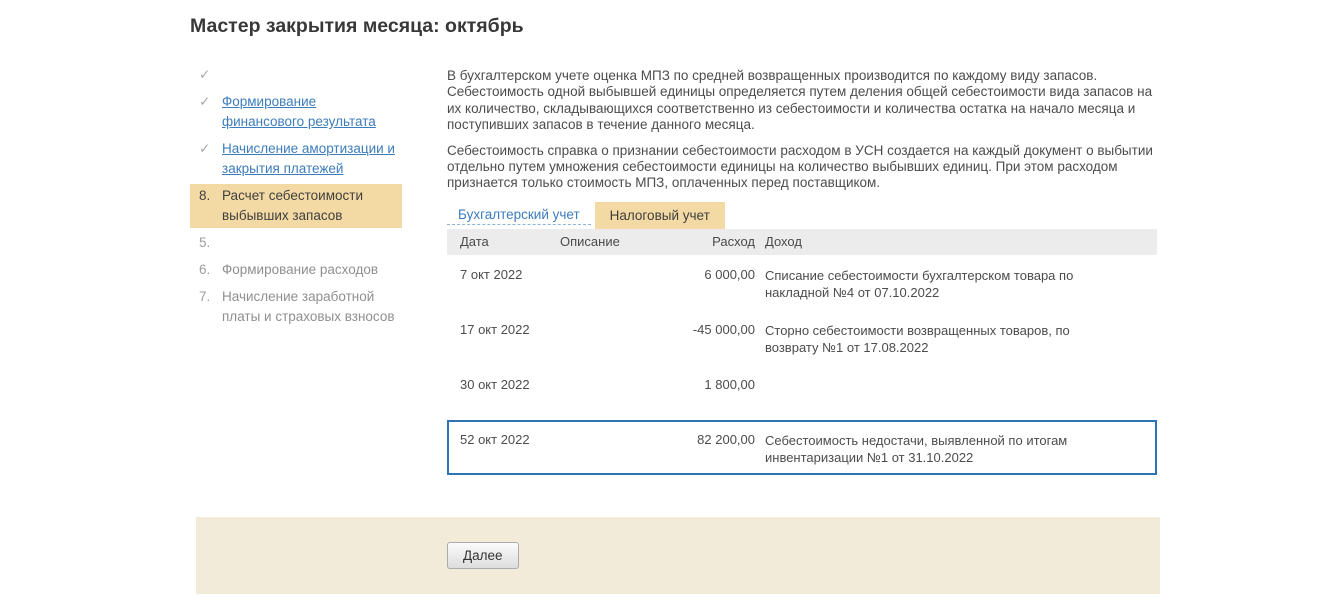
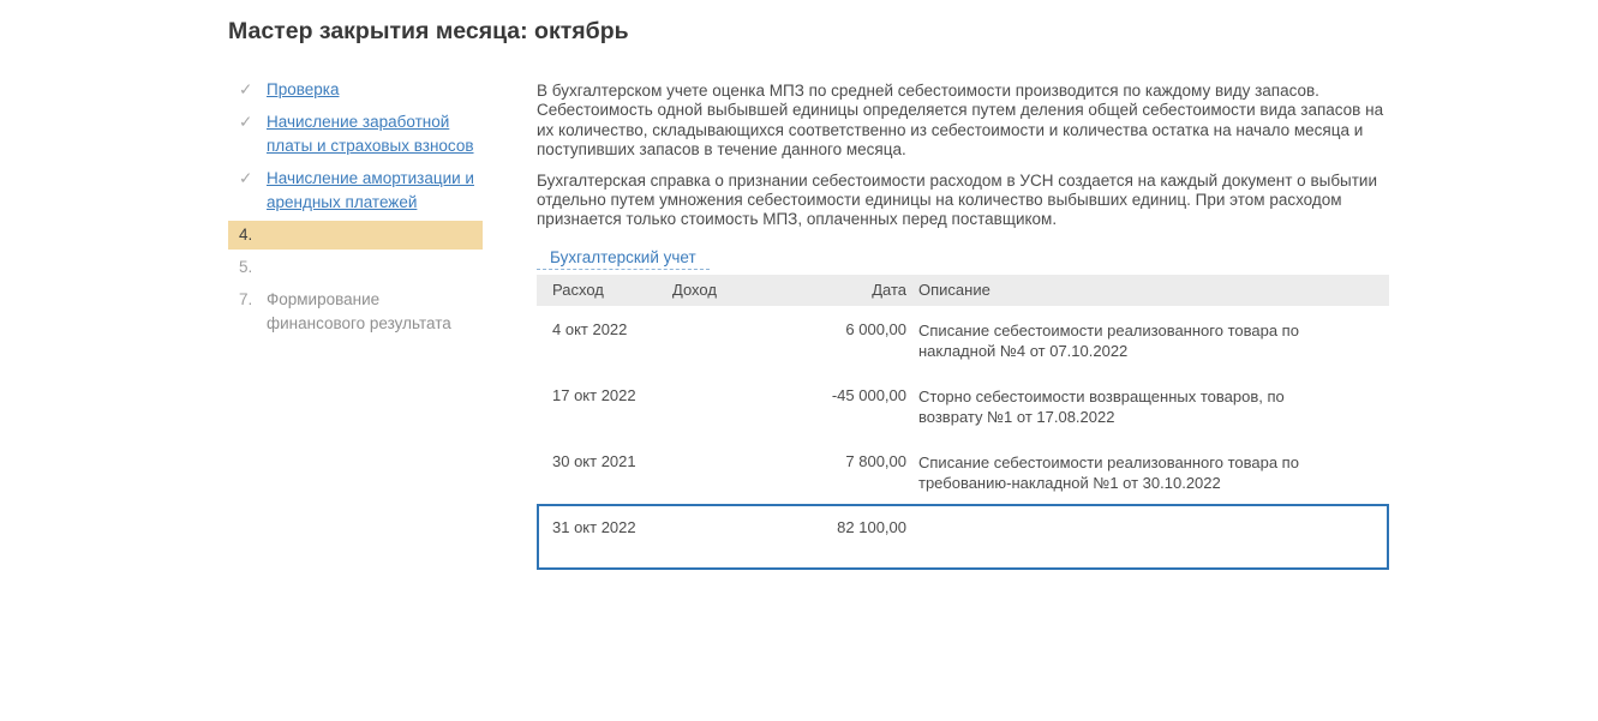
  Мастер закрытия месяца: октябрь
  ✓
+ Проверка
  ✓
- Формирование финансового результата
+ Начисление заработной платы и страховых взносов
  ✓
- Начисление амортизации и закрытия платежей
+ Начисление амортизации и арендных платежей
- 8.
+ 4.
- Расчет себестоимости выбывших запасов
  5.
- 6.
- Формирование расходов
  7.
- Начисление заработной платы и страховых взносов
+ Формирование финансового результата
- В бухгалтерском учете оценка МПЗ по средней возвращенных производится по каждому виду запасов. Себестоимость одной выбывшей единицы определяется путем деления общей себестоимости вида запасов на их количество, складывающихся соответственно из себестоимости и количества остатка на начало месяца и поступивших запасов в течение данного месяца.
+ В бухгалтерском учете оценка МПЗ по средней себестоимости производится по каждому виду запасов. Себестоимость одной выбывшей единицы определяется путем деления общей себестоимости вида запасов на их количество, складывающихся соответственно из себестоимости и количества остатка на начало месяца и поступивших запасов в течение данного месяца.
- Себестоимость справка о признании себестоимости расходом в УСН создается на каждый документ о выбытии отдельно путем умножения себестоимости единицы на количество выбывших единиц. При этом расходом признается только стоимость МПЗ, оплаченных перед поставщиком.
+ Бухгалтерская справка о признании себестоимости расходом в УСН создается на каждый документ о выбытии отдельно путем умножения себестоимости единицы на количество выбывших единиц. При этом расходом признается только стоимость МПЗ, оплаченных перед поставщиком.
  Бухгалтерский учет
- Налоговый учет
- Дата
+ Расход
- Описание
+ Доход
- Расход
+ Дата
- Доход
+ Описание
- 7 окт 2022
+ 4 окт 2022
  6 000,00
- Списание себестоимости бухгалтерском товара по накладной №4 от 07.10.2022
+ Списание себестоимости реализованного товара по накладной №4 от 07.10.2022
  17 окт 2022
  -45 000,00
  Сторно себестоимости возвращенных товаров, по возврату №1 от 17.08.2022
- 30 окт 2022
+ 30 окт 2021
- 1 800,00
+ 7 800,00
+ Списание себестоимости реализованного товара по требованию-накладной №1 от 30.10.2022
- 52 окт 2022
+ 31 окт 2022
- 82 200,00
+ 82 100,00
- Себестоимость недостачи, выявленной по итогам инвентаризации №1 от 31.10.2022
- Далее
